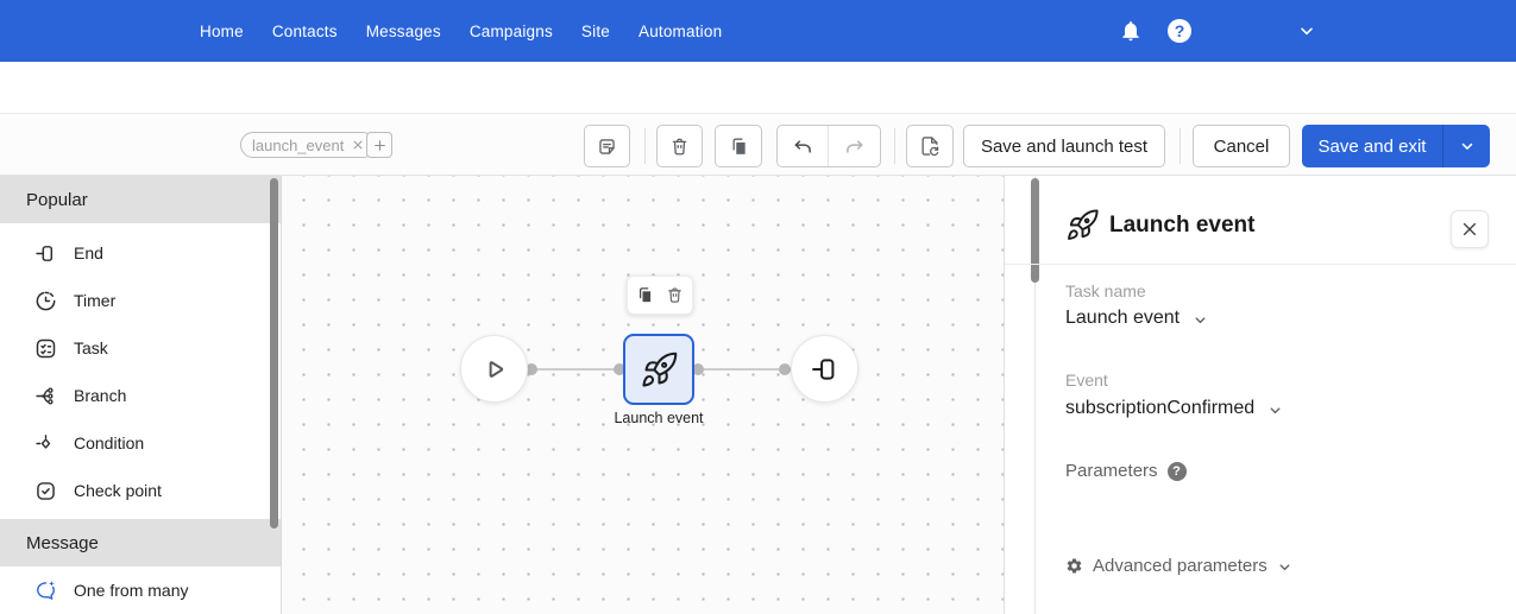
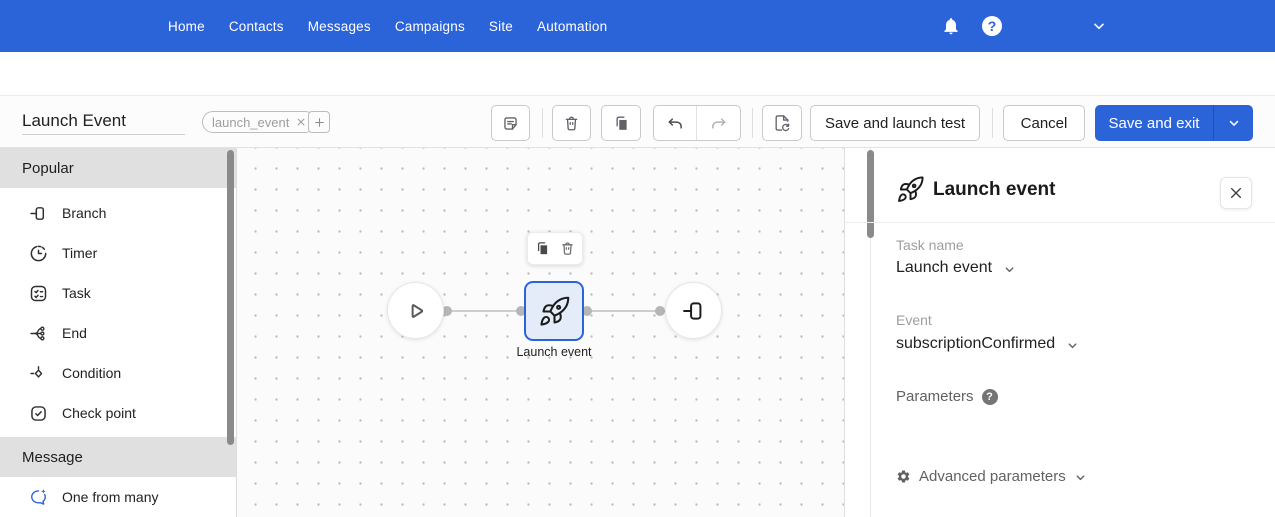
  Home
  Contacts
  Messages
  Campaigns
  Site
  Automation
+ Launch Event
  launch_event
  Save and launch test
  Cancel
  Save and exit
  Popular
- End
+ Branch
  Timer
  Task
- Branch
+ End
  Condition
  Check point
  Message
  One from many
  Launch event
  Launch event
  Task name
  Launch event
  Event
  subscriptionConfirmed
  Parameters
  Advanced parameters
